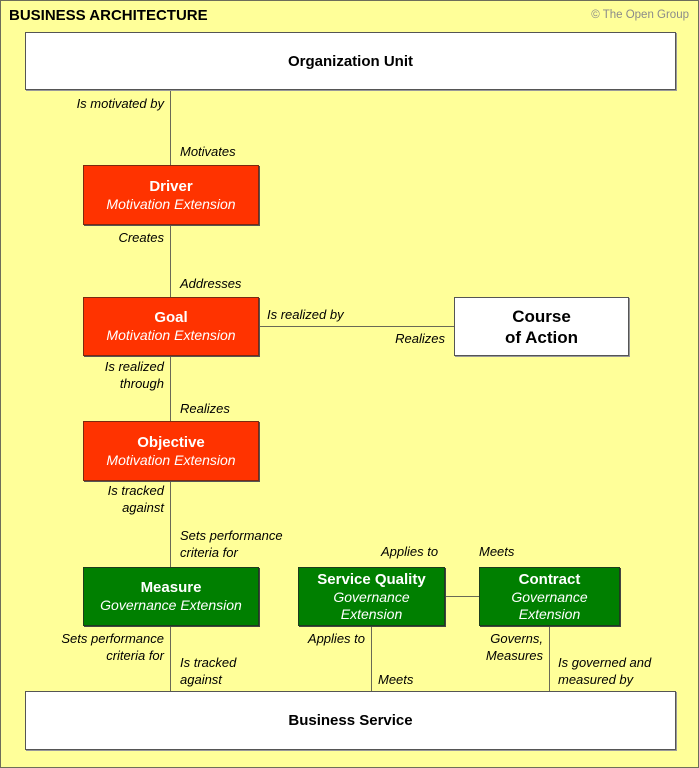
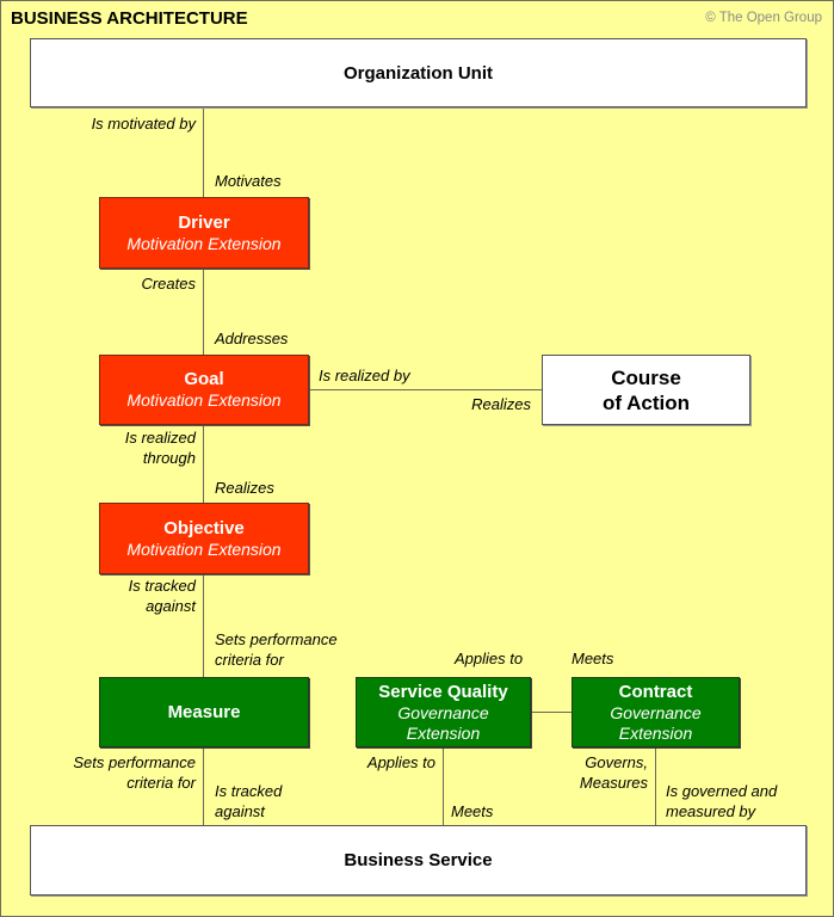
  BUSINESS ARCHITECTURE
  © The Open Group
  Organization Unit
  Driver
  Motivation Extension
  Goal
  Motivation Extension
  Course
  of Action
  Objective
  Motivation Extension
  Measure
- Governance Extension
  Service Quality
  Governance
  Extension
  Contract
  Governance
  Extension
  Business Service
  Is motivated by
  Motivates
  Creates
  Addresses
  Is realized by
  Realizes
  Is realized
  through
  Realizes
  Is tracked
  against
  Sets performance
  criteria for
  Sets performance
  criteria for
  Is tracked
  against
  Applies to
  Meets
  Applies to
  Meets
  Governs,
  Measures
  Is governed and
  measured by
